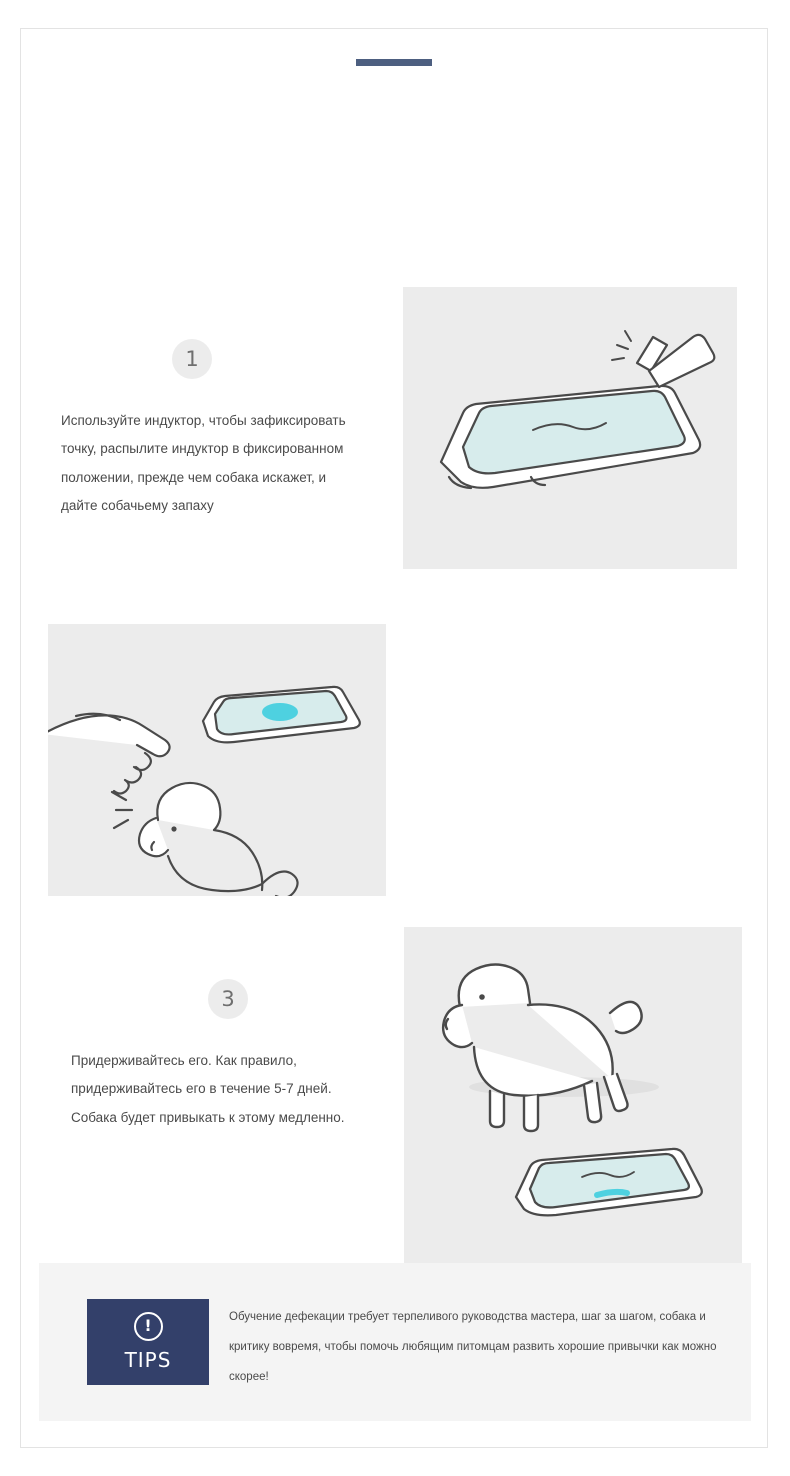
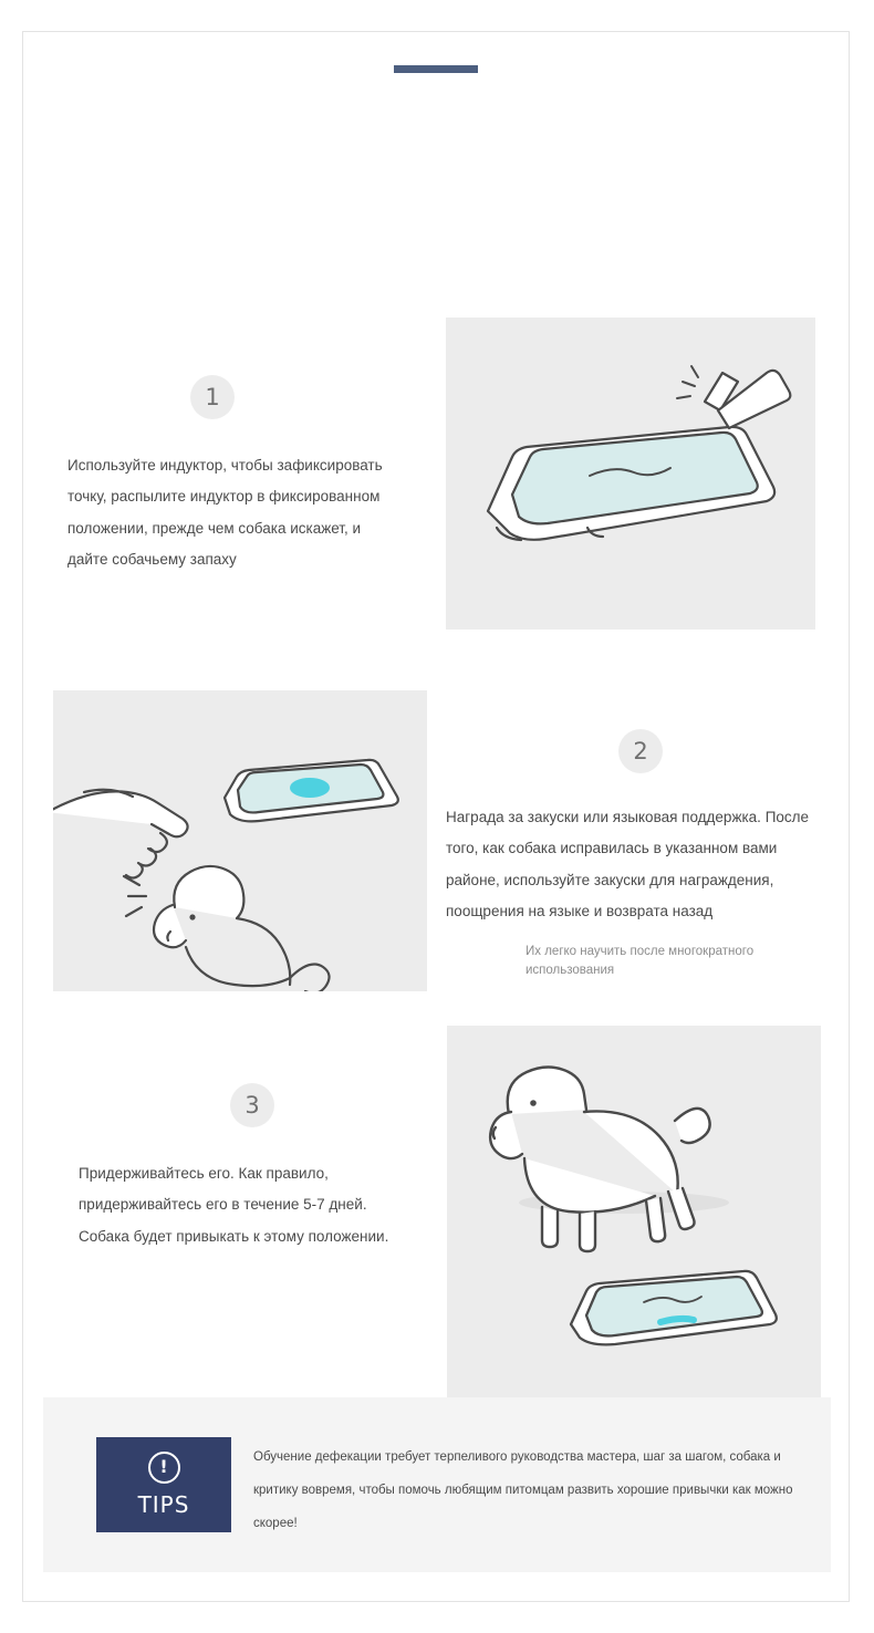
  1
  Используйте индуктор, чтобы зафиксировать точку, распылите индуктор в фиксированном положении, прежде чем собака искажет, и дайте собачьему запаху
+ 2
+ Награда за закуски или языковая поддержка. После того, как собака исправилась в указанном вами районе, используйте закуски для награждения, поощрения на языке и возврата назад
+ Их легко научить после многократного использования
  3
- Придерживайтесь его. Как правило, придерживайтесь его в течение 5-7 дней. Собака будет привыкать к этому медленно.
+ Придерживайтесь его. Как правило, придерживайтесь его в течение 5-7 дней. Собака будет привыкать к этому положении.
  !
  TIPS
  Обучение дефекации требует терпеливого руководства мастера, шаг за шагом, собака и критику вовремя, чтобы помочь любящим питомцам развить хорошие привычки как можно скорее!
